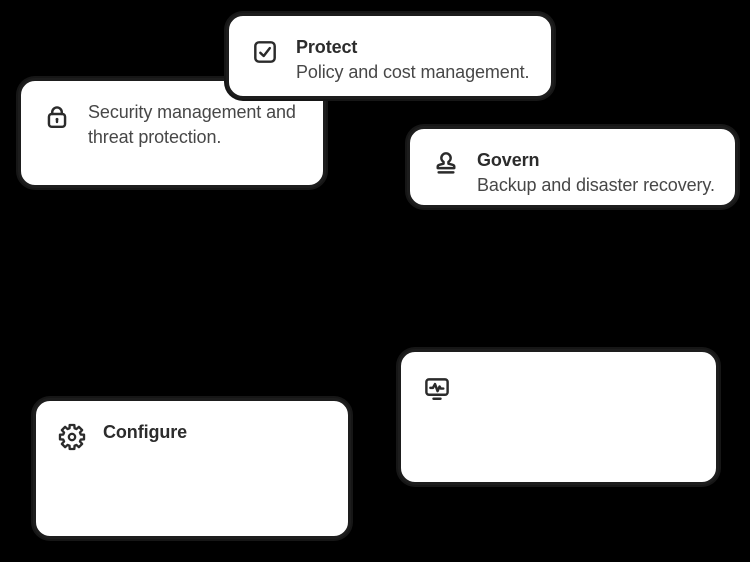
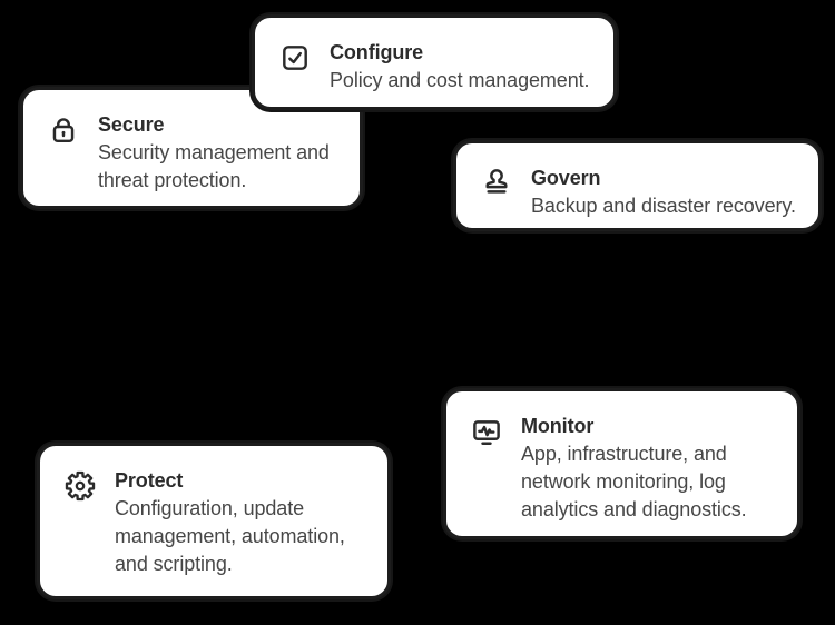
- Protect
+ Configure
  Policy and cost management.
+ Secure
  Security management and
  threat protection.
  Govern
  Backup and disaster recovery.
+ Monitor
+ App, infrastructure, and
+ network monitoring, log
+ analytics and diagnostics.
- Configure
+ Protect
+ Configuration, update
+ management, automation,
+ and scripting.
